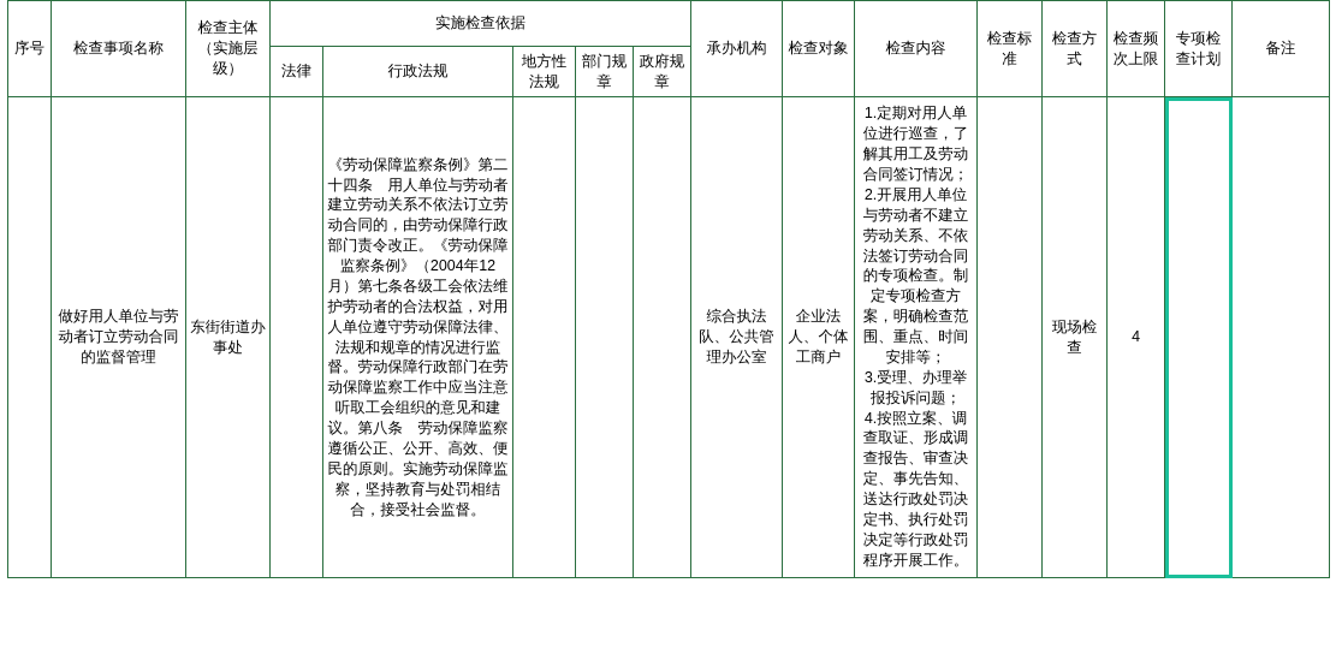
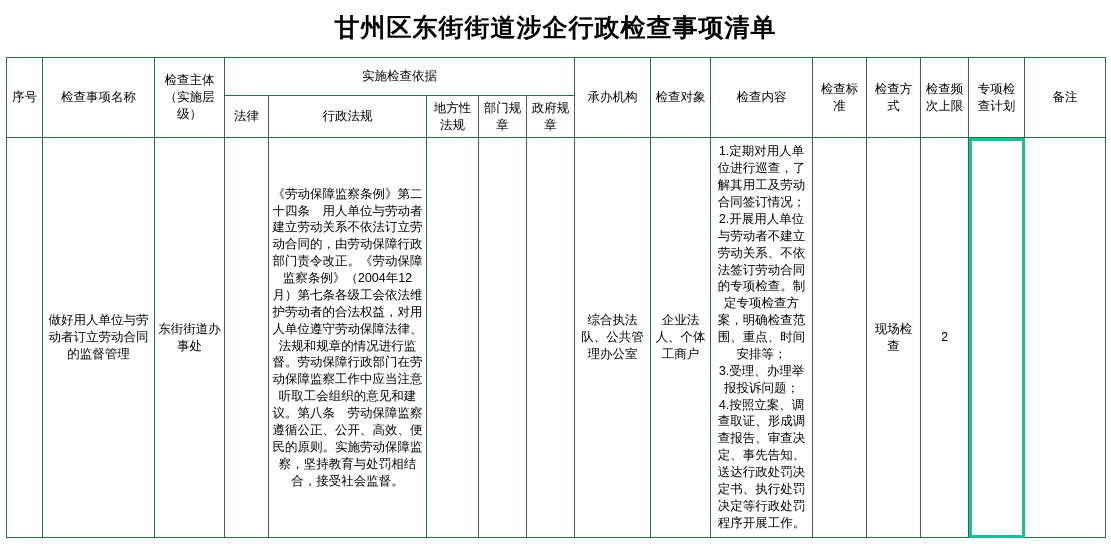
+ 甘州区东街街道涉企行政检查事项清单
  序号	检查事项名称	检查主体 （实施层级）	实施检查依据	承办机构	检查对象	检查内容	检查标准	检查方式	检查频次上限	专项检查计划	备注
  法律	行政法规	地方性法规	部门规章	政府规章
- 	做好用人单位与劳动者订立劳动合同的监督管理	东街街道办事处		《劳动保障监察条例》第二十四条 用人单位与劳动者建立劳动关系不依法订立劳动合同的，由劳动保障行政部门责令改正。《劳动保障监察条例》（2004年12月）第七条各级工会依法维护劳动者的合法权益，对用人单位遵守劳动保障法律、法规和规章的情况进行监督。劳动保障行政部门在劳动保障监察工作中应当注意听取工会组织的意见和建议。第八条 劳动保障监察遵循公正、公开、高效、便民的原则。实施劳动保障监察，坚持教育与处罚相结合，接受社会监督。				综合执法队、公共管理办公室	企业法人、个体工商户	1.定期对用人单位进行巡查，了解其用工及劳动合同签订情况； 2.开展用人单位与劳动者不建立劳动关系、不依法签订劳动合同的专项检查。制定专项检查方案，明确检查范围、重点、时间安排等； 3.受理、办理举报投诉问题； 4.按照立案、调查取证、形成调查报告、审查决定、事先告知、送达行政处罚决定书、执行处罚决定等行政处罚程序开展工作。		现场检查	4
+ 	做好用人单位与劳动者订立劳动合同的监督管理	东街街道办事处		《劳动保障监察条例》第二十四条 用人单位与劳动者建立劳动关系不依法订立劳动合同的，由劳动保障行政部门责令改正。《劳动保障监察条例》（2004年12月）第七条各级工会依法维护劳动者的合法权益，对用人单位遵守劳动保障法律、法规和规章的情况进行监督。劳动保障行政部门在劳动保障监察工作中应当注意听取工会组织的意见和建议。第八条 劳动保障监察遵循公正、公开、高效、便民的原则。实施劳动保障监察，坚持教育与处罚相结合，接受社会监督。				综合执法队、公共管理办公室	企业法人、个体工商户	1.定期对用人单位进行巡查，了解其用工及劳动合同签订情况； 2.开展用人单位与劳动者不建立劳动关系、不依法签订劳动合同的专项检查。制定专项检查方案，明确检查范围、重点、时间安排等； 3.受理、办理举报投诉问题； 4.按照立案、调查取证、形成调查报告、审查决定、事先告知、送达行政处罚决定书、执行处罚决定等行政处罚程序开展工作。		现场检查	2
